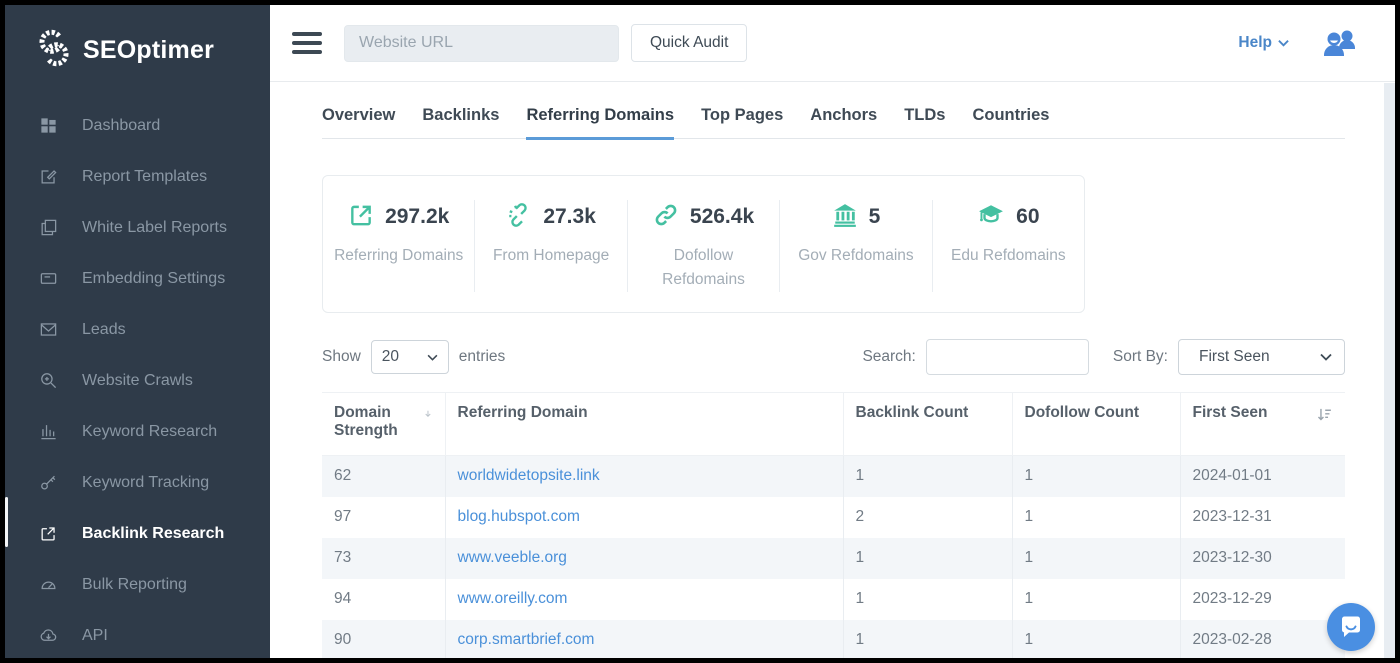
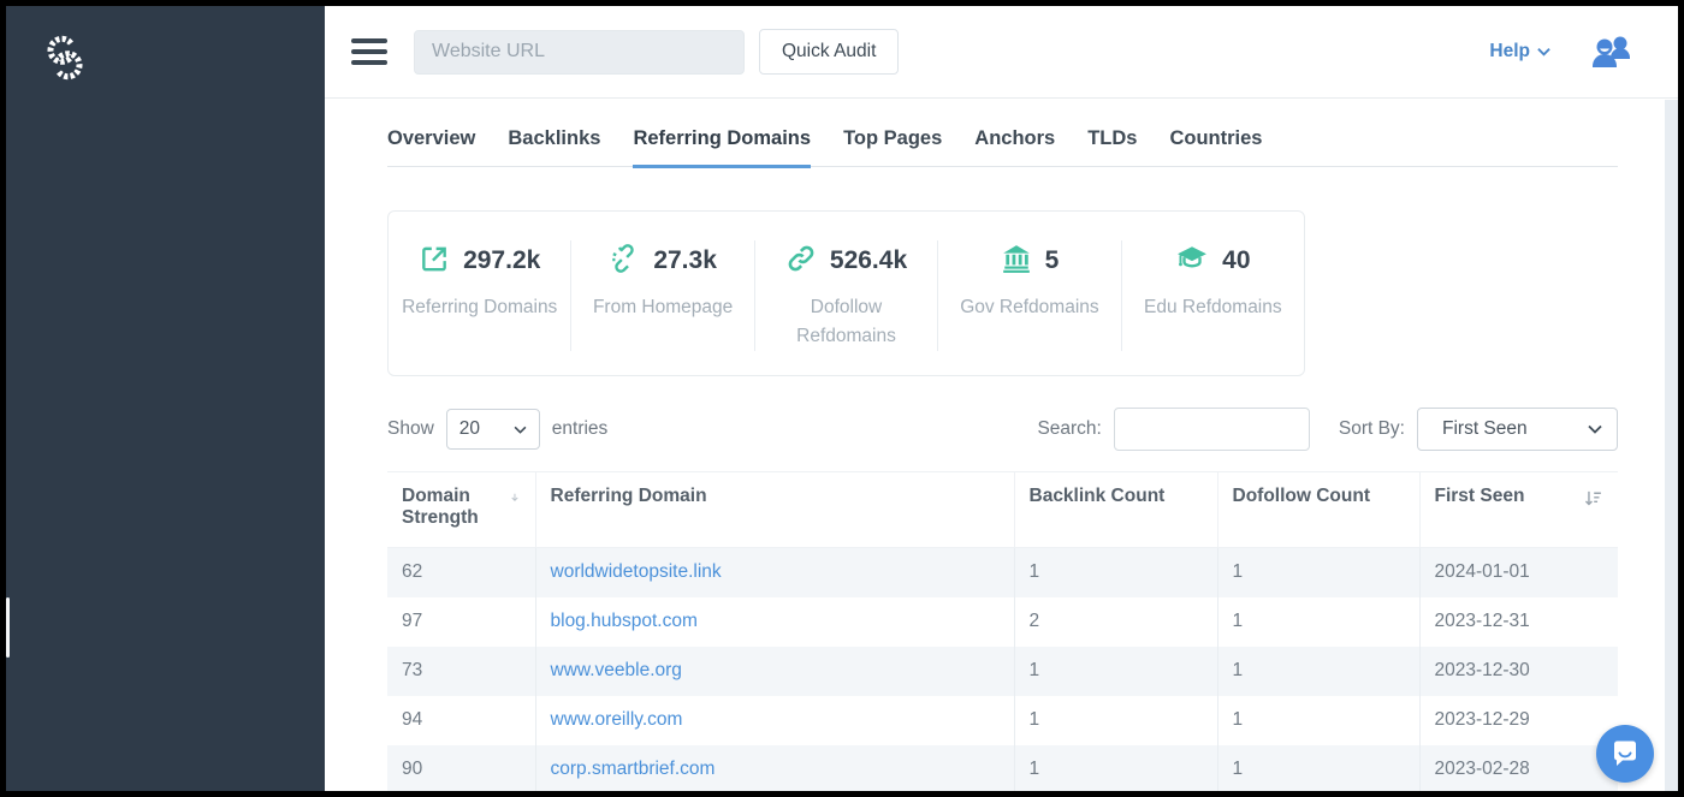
- SEOptimer
- Dashboard
- Report Templates
- White Label Reports
- Embedding Settings
- Leads
- Website Crawls
- Keyword Research
- Keyword Tracking
- Backlink Research
- Bulk Reporting
- API
  Website URL
  Quick Audit
  Help
  Overview
  Backlinks
  Referring Domains
  Top Pages
  Anchors
  TLDs
  Countries
  297.2k
  Referring Domains
  27.3k
  From Homepage
  526.4k
  Dofollow Refdomains
  5
  Gov Refdomains
- 60
+ 40
  Edu Refdomains
  Show
  20
  entries
  Search:
  Sort By:
  First Seen
  Domain Strength	Referring Domain	Backlink Count	Dofollow Count	First Seen
  62	worldwidetopsite.link	1	1	2024-01-01
  97	blog.hubspot.com	2	1	2023-12-31
  73	www.veeble.org	1	1	2023-12-30
  94	www.oreilly.com	1	1	2023-12-29
  90	corp.smartbrief.com	1	1	2023-02-28
